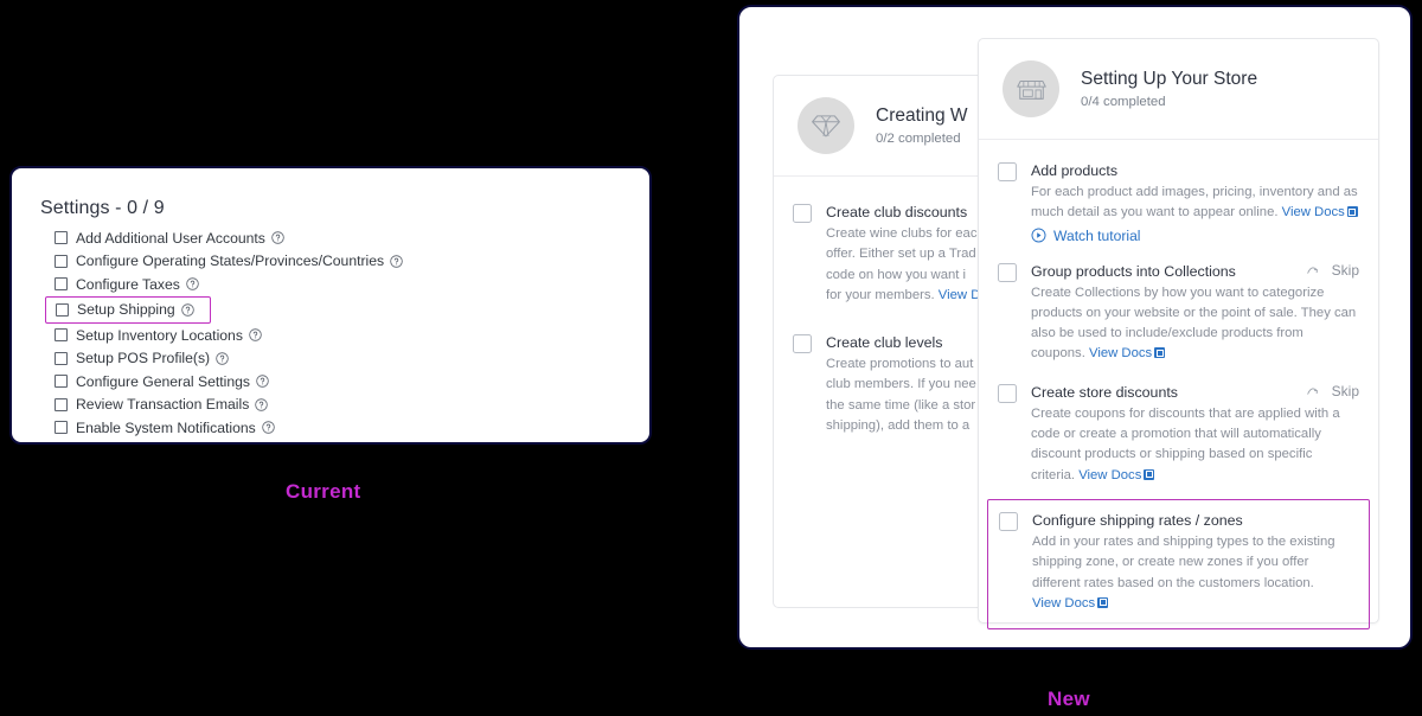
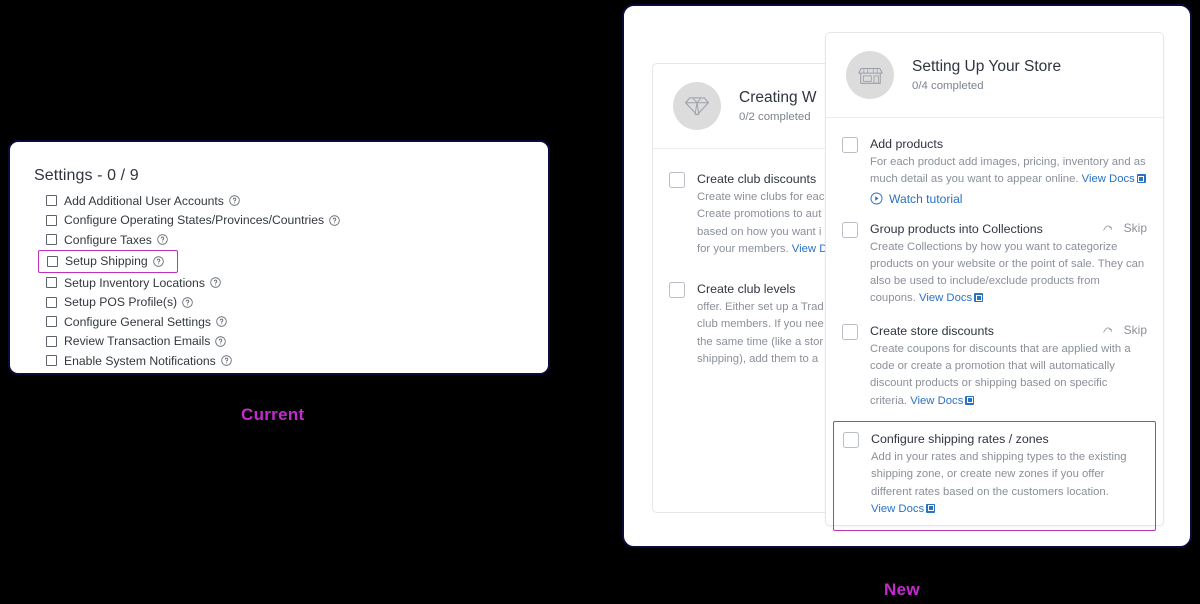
  Settings - 0 / 9
  Add Additional User Accounts
  Configure Operating States/Provinces/Countries
  Configure Taxes
  Setup Shipping
  Setup Inventory Locations
  Setup POS Profile(s)
  Configure General Settings
  Review Transaction Emails
  Enable System Notifications
  Current
  Creating W
  0/2 completed
  Create club discounts
  Create wine clubs for eac
- offer. Either set up a Trad
+ Create promotions to aut
- code on how you want i
+ based on how you want i
  for your members. View D
  Create club levels
- Create promotions to aut
+ offer. Either set up a Trad
  club members. If you nee
  the same time (like a stor
  shipping), add them to a
  Setting Up Your Store
  0/4 completed
  Add products
  For each product add images, pricing, inventory and as much detail as you want to appear online. View Docs
  Watch tutorial
  Group products into Collections
  Skip
  Create Collections by how you want to categorize products on your website or the point of sale. They can also be used to include/exclude products from coupons. View Docs
  Create store discounts
  Skip
  Create coupons for discounts that are applied with a code or create a promotion that will automatically discount products or shipping based on specific criteria. View Docs
  Configure shipping rates / zones
  Add in your rates and shipping types to the existing shipping zone, or create new zones if you offer different rates based on the customers location. View Docs
  New
